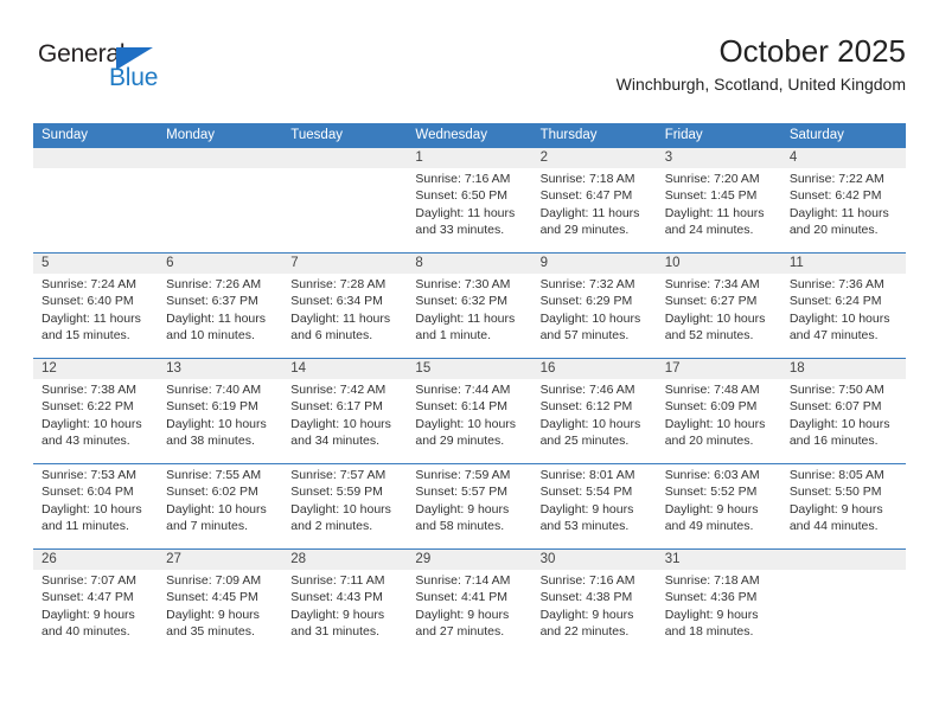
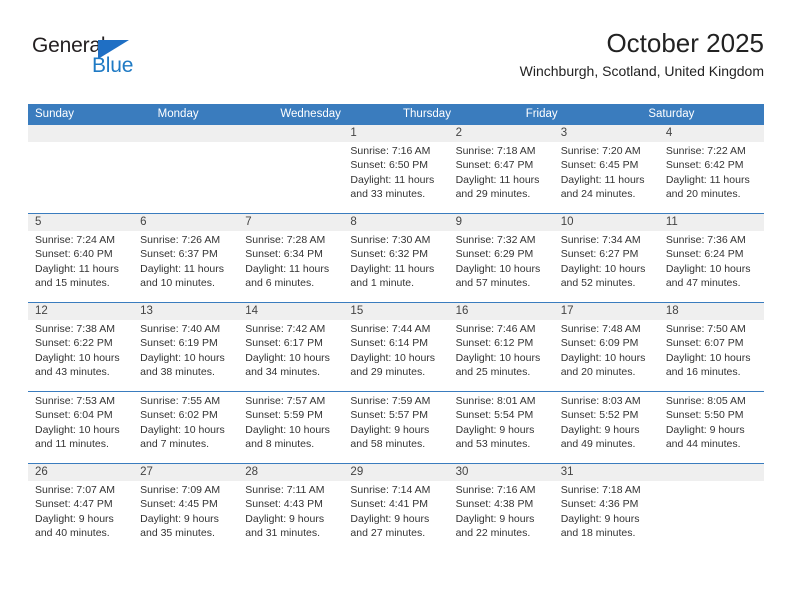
  General
  Blue
  October 2025
  Winchburgh, Scotland, United Kingdom
  Sunday
  Monday
- Tuesday
  Wednesday
  Thursday
  Friday
  Saturday
  1
  2
  3
  4
  Sunrise: 7:16 AM
  Sunset: 6:50 PM
  Daylight: 11 hours
  and 33 minutes.
  Sunrise: 7:18 AM
  Sunset: 6:47 PM
  Daylight: 11 hours
  and 29 minutes.
  Sunrise: 7:20 AM
- Sunset: 1:45 PM
+ Sunset: 6:45 PM
  Daylight: 11 hours
  and 24 minutes.
  Sunrise: 7:22 AM
  Sunset: 6:42 PM
  Daylight: 11 hours
  and 20 minutes.
  5
  6
  7
  8
  9
  10
  11
  Sunrise: 7:24 AM
  Sunset: 6:40 PM
  Daylight: 11 hours
  and 15 minutes.
  Sunrise: 7:26 AM
  Sunset: 6:37 PM
  Daylight: 11 hours
  and 10 minutes.
  Sunrise: 7:28 AM
  Sunset: 6:34 PM
  Daylight: 11 hours
  and 6 minutes.
  Sunrise: 7:30 AM
  Sunset: 6:32 PM
  Daylight: 11 hours
  and 1 minute.
  Sunrise: 7:32 AM
  Sunset: 6:29 PM
  Daylight: 10 hours
  and 57 minutes.
  Sunrise: 7:34 AM
  Sunset: 6:27 PM
  Daylight: 10 hours
  and 52 minutes.
  Sunrise: 7:36 AM
  Sunset: 6:24 PM
  Daylight: 10 hours
  and 47 minutes.
  12
  13
  14
  15
  16
  17
  18
  Sunrise: 7:38 AM
  Sunset: 6:22 PM
  Daylight: 10 hours
  and 43 minutes.
  Sunrise: 7:40 AM
  Sunset: 6:19 PM
  Daylight: 10 hours
  and 38 minutes.
  Sunrise: 7:42 AM
  Sunset: 6:17 PM
  Daylight: 10 hours
  and 34 minutes.
  Sunrise: 7:44 AM
  Sunset: 6:14 PM
  Daylight: 10 hours
  and 29 minutes.
  Sunrise: 7:46 AM
  Sunset: 6:12 PM
  Daylight: 10 hours
  and 25 minutes.
  Sunrise: 7:48 AM
  Sunset: 6:09 PM
  Daylight: 10 hours
  and 20 minutes.
  Sunrise: 7:50 AM
  Sunset: 6:07 PM
  Daylight: 10 hours
  and 16 minutes.
  Sunrise: 7:53 AM
  Sunset: 6:04 PM
  Daylight: 10 hours
  and 11 minutes.
  Sunrise: 7:55 AM
  Sunset: 6:02 PM
  Daylight: 10 hours
  and 7 minutes.
  Sunrise: 7:57 AM
  Sunset: 5:59 PM
  Daylight: 10 hours
- and 2 minutes.
+ and 8 minutes.
  Sunrise: 7:59 AM
  Sunset: 5:57 PM
  Daylight: 9 hours
  and 58 minutes.
  Sunrise: 8:01 AM
  Sunset: 5:54 PM
  Daylight: 9 hours
  and 53 minutes.
- Sunrise: 6:03 AM
+ Sunrise: 8:03 AM
  Sunset: 5:52 PM
  Daylight: 9 hours
  and 49 minutes.
  Sunrise: 8:05 AM
  Sunset: 5:50 PM
  Daylight: 9 hours
  and 44 minutes.
  26
  27
  28
  29
  30
  31
  Sunrise: 7:07 AM
  Sunset: 4:47 PM
  Daylight: 9 hours
  and 40 minutes.
  Sunrise: 7:09 AM
  Sunset: 4:45 PM
  Daylight: 9 hours
  and 35 minutes.
  Sunrise: 7:11 AM
  Sunset: 4:43 PM
  Daylight: 9 hours
  and 31 minutes.
  Sunrise: 7:14 AM
  Sunset: 4:41 PM
  Daylight: 9 hours
  and 27 minutes.
  Sunrise: 7:16 AM
  Sunset: 4:38 PM
  Daylight: 9 hours
  and 22 minutes.
  Sunrise: 7:18 AM
  Sunset: 4:36 PM
  Daylight: 9 hours
  and 18 minutes.
